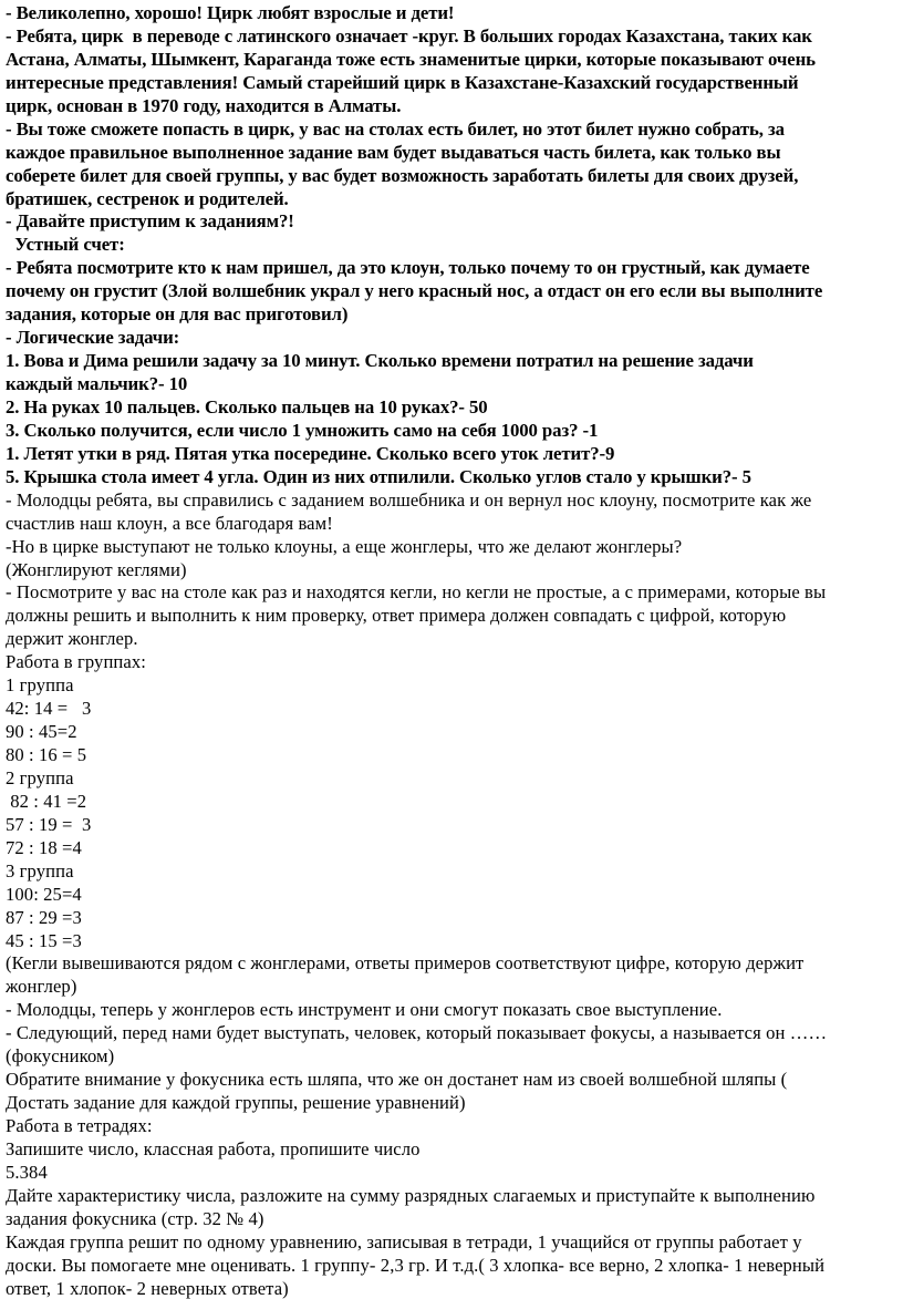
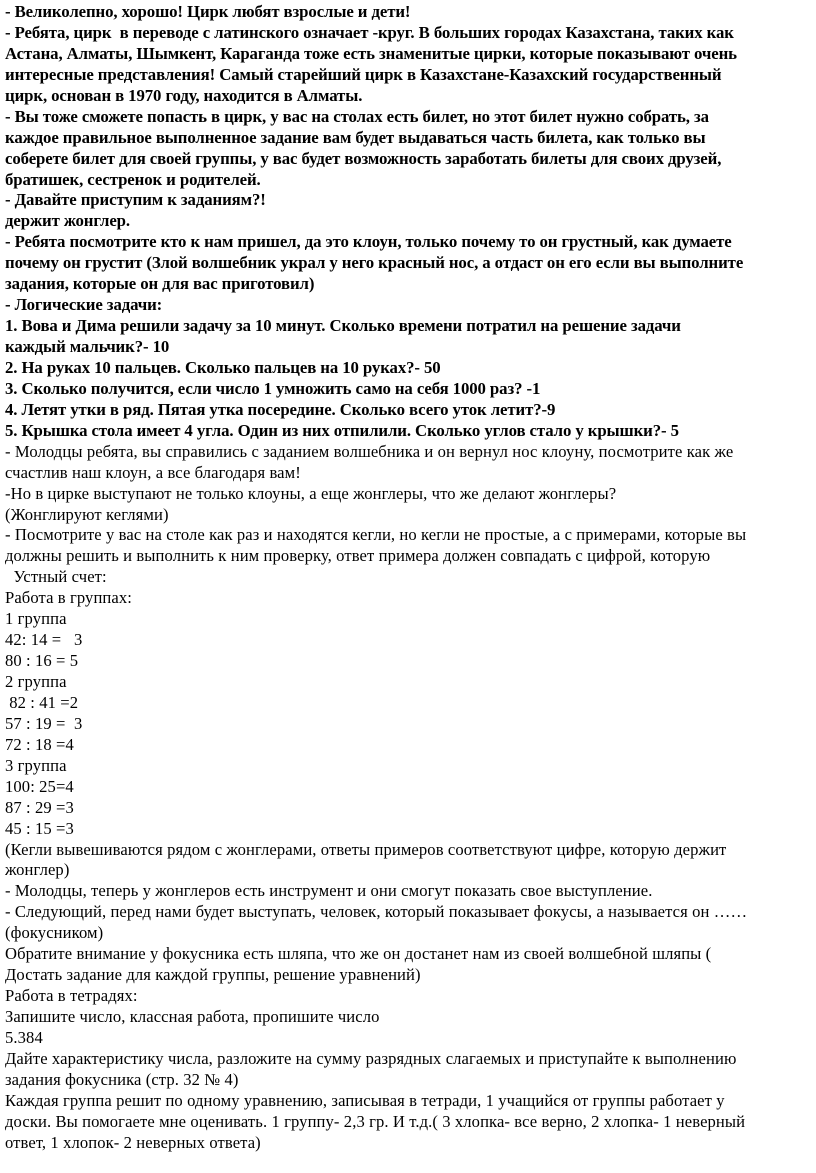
  - Великолепно, хорошо! Цирк любят взрослые и дети!
  - Ребята, цирк в переводе с латинского означает -круг. В больших городах Казахстана, таких как
  Астана, Алматы, Шымкент, Караганда тоже есть знаменитые цирки, которые показывают очень
  интересные представления! Самый старейший цирк в Казахстане-Казахский государственный
  цирк, основан в 1970 году, находится в Алматы.
  - Вы тоже сможете попасть в цирк, у вас на столах есть билет, но этот билет нужно собрать, за
  каждое правильное выполненное задание вам будет выдаваться часть билета, как только вы
  соберете билет для своей группы, у вас будет возможность заработать билеты для своих друзей,
  братишек, сестренок и родителей.
  - Давайте приступим к заданиям?!
- Устный счет:
+ держит жонглер.
  - Ребята посмотрите кто к нам пришел, да это клоун, только почему то он грустный, как думаете
  почему он грустит (Злой волшебник украл у него красный нос, а отдаст он его если вы выполните
  задания, которые он для вас приготовил)
  - Логические задачи:
  1. Вова и Дима решили задачу за 10 минут. Сколько времени потратил на решение задачи
  каждый мальчик?- 10
  2. На руках 10 пальцев. Сколько пальцев на 10 руках?- 50
  3. Сколько получится, если число 1 умножить само на себя 1000 раз? -1
- 1. Летят утки в ряд. Пятая утка посередине. Сколько всего уток летит?-9
+ 4. Летят утки в ряд. Пятая утка посередине. Сколько всего уток летит?-9
  5. Крышка стола имеет 4 угла. Один из них отпилили. Сколько углов стало у крышки?- 5
  - Молодцы ребята, вы справились с заданием волшебника и он вернул нос клоуну, посмотрите как же
  счастлив наш клоун, а все благодаря вам!
  -Но в цирке выступают не только клоуны, а еще жонглеры, что же делают жонглеры?
  (Жонглируют кеглями)
  - Посмотрите у вас на столе как раз и находятся кегли, но кегли не простые, а с примерами, которые вы
  должны решить и выполнить к ним проверку, ответ примера должен совпадать с цифрой, которую
- держит жонглер.
+ Устный счет:
  Работа в группах:
  1 группа
  42: 14 = 3
- 90 : 45=2
  80 : 16 = 5
  2 группа
  82 : 41 =2
  57 : 19 = 3
  72 : 18 =4
  3 группа
  100: 25=4
  87 : 29 =3
  45 : 15 =3
  (Кегли вывешиваются рядом с жонглерами, ответы примеров соответствуют цифре, которую держит
  жонглер)
  - Молодцы, теперь у жонглеров есть инструмент и они смогут показать свое выступление.
  - Следующий, перед нами будет выступать, человек, который показывает фокусы, а называется он ……
  (фокусником)
  Обратите внимание у фокусника есть шляпа, что же он достанет нам из своей волшебной шляпы (
  Достать задание для каждой группы, решение уравнений)
  Работа в тетрадях:
  Запишите число, классная работа, пропишите число
  5.384
  Дайте характеристику числа, разложите на сумму разрядных слагаемых и приступайте к выполнению
  задания фокусника (стр. 32 № 4)
  Каждая группа решит по одному уравнению, записывая в тетради, 1 учащийся от группы работает у
  доски. Вы помогаете мне оценивать. 1 группу- 2,3 гр. И т.д.( 3 хлопка- все верно, 2 хлопка- 1 неверный
  ответ, 1 хлопок- 2 неверных ответа)
